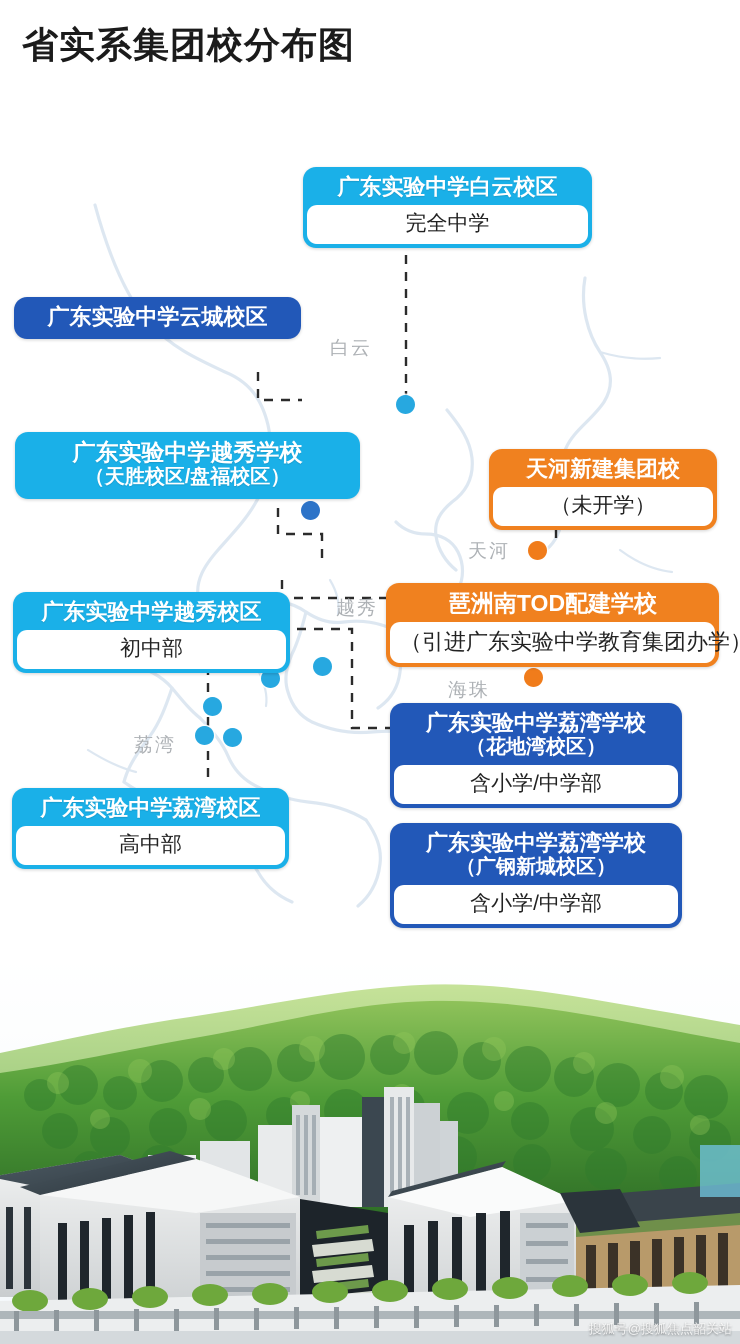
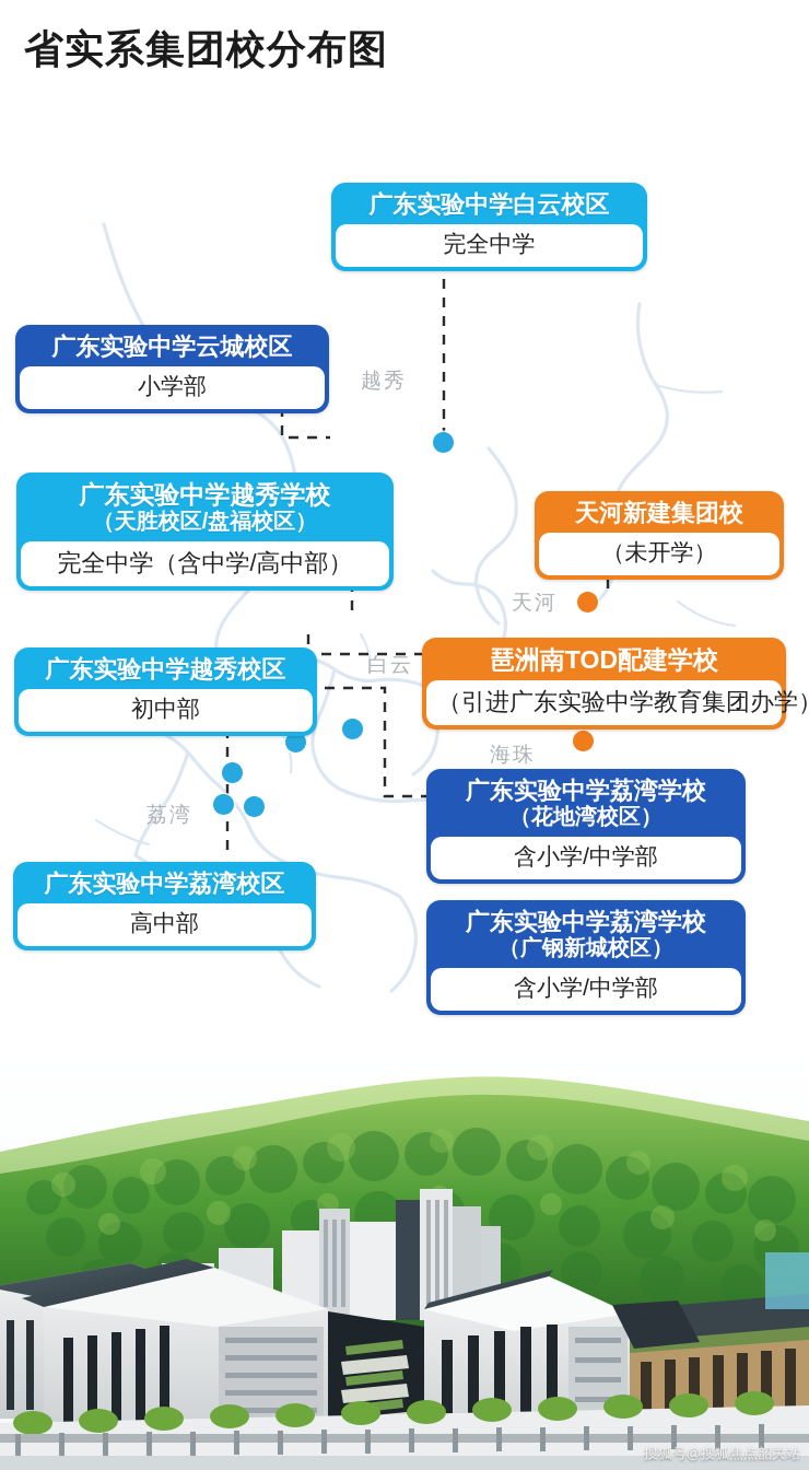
  省实系集团校分布图
- 白云
+ 越秀
  天河
- 越秀
+ 白云
  海珠
  荔湾
  广东实验中学白云校区
  完全中学
  广东实验中学云城校区
+ 小学部
  广东实验中学越秀学校
  （天胜校区/盘福校区）
+ 完全中学（含中学/高中部）
  天河新建集团校
  （未开学）
  广东实验中学越秀校区
  初中部
  琶洲南TOD配建学校
  （引进广东实验中学教育集团办学
  广东实验中学荔湾学校
  （花地湾校区）
  含小学/中学部
  广东实验中学荔湾校区
  高中部
  广东实验中学荔湾学校
  （广钢新城校区）
  含小学/中学部
  搜狐号@搜狐焦点韶关站
